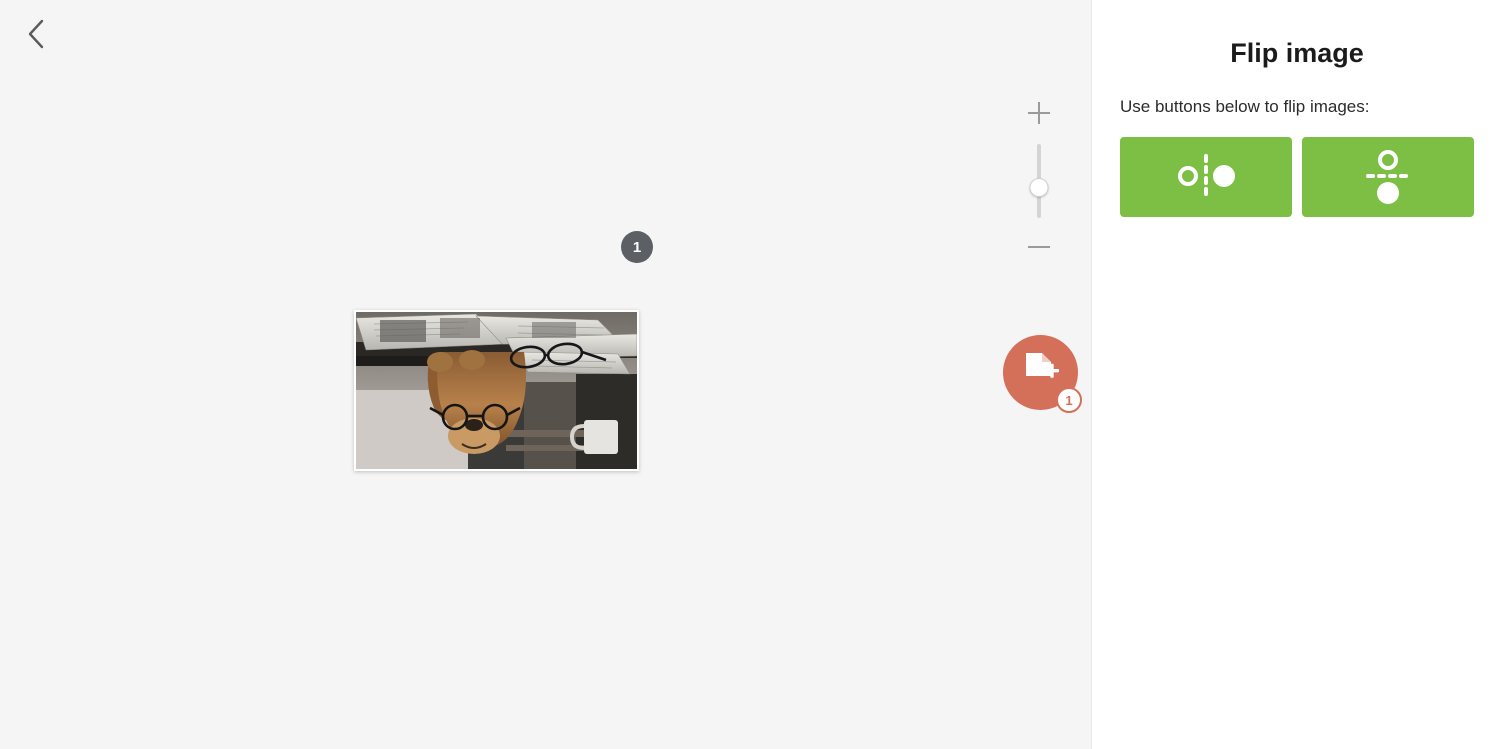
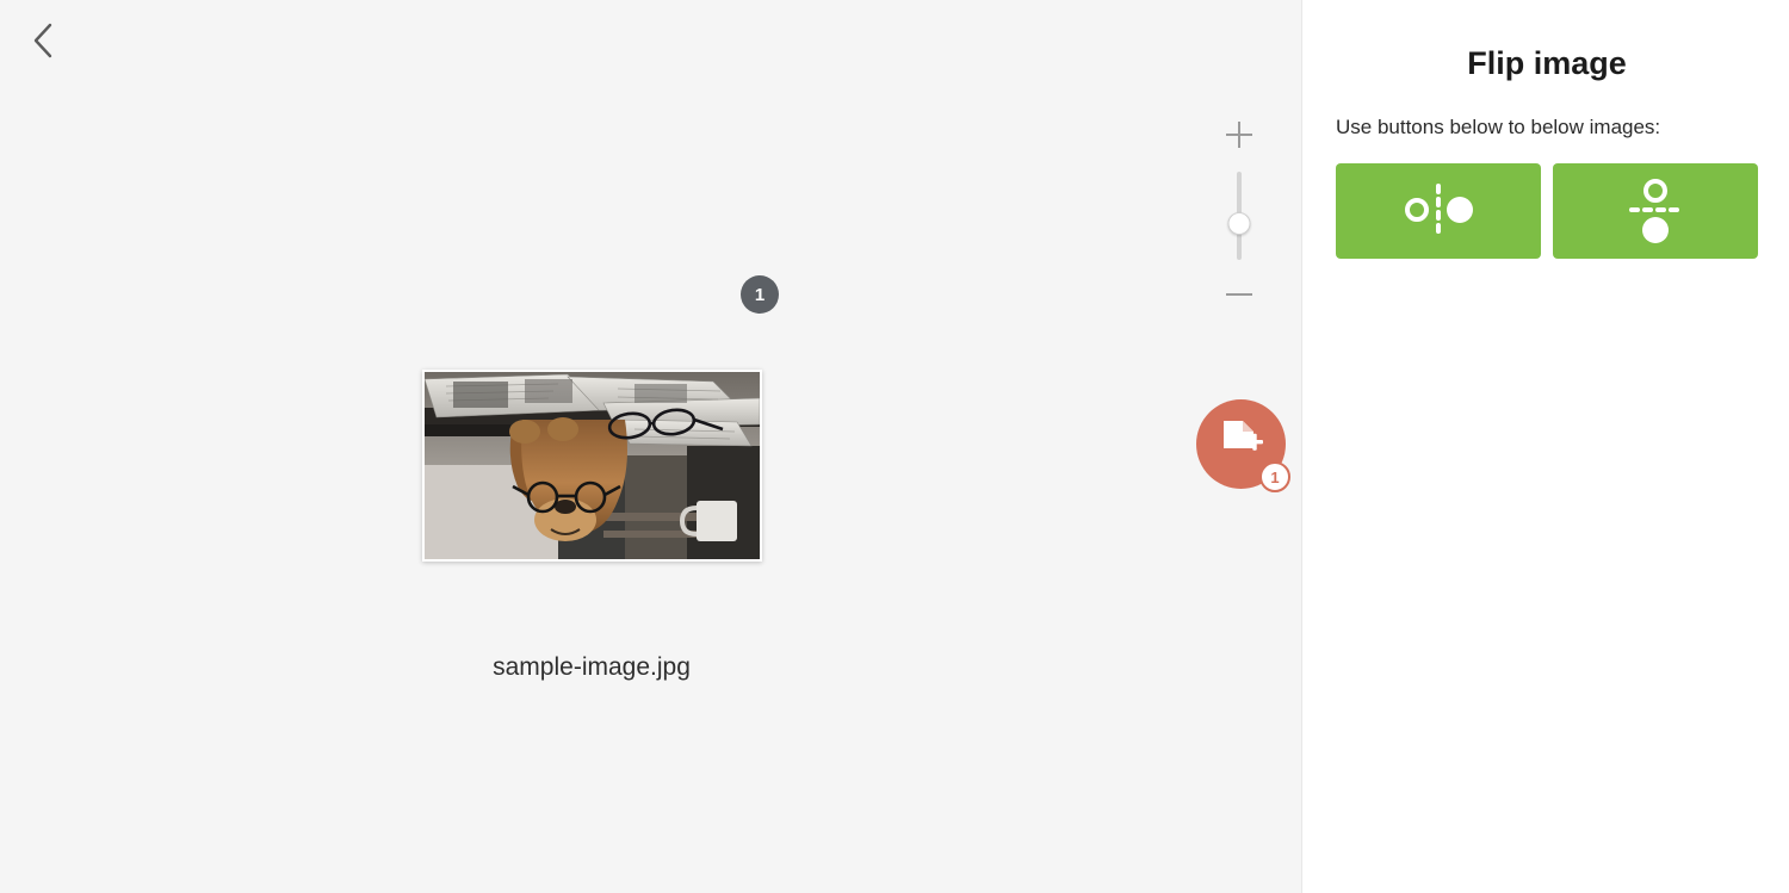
  1
+ sample-image.jpg
  1
  Flip image
- Use buttons below to flip images:
+ Use buttons below to below images:
